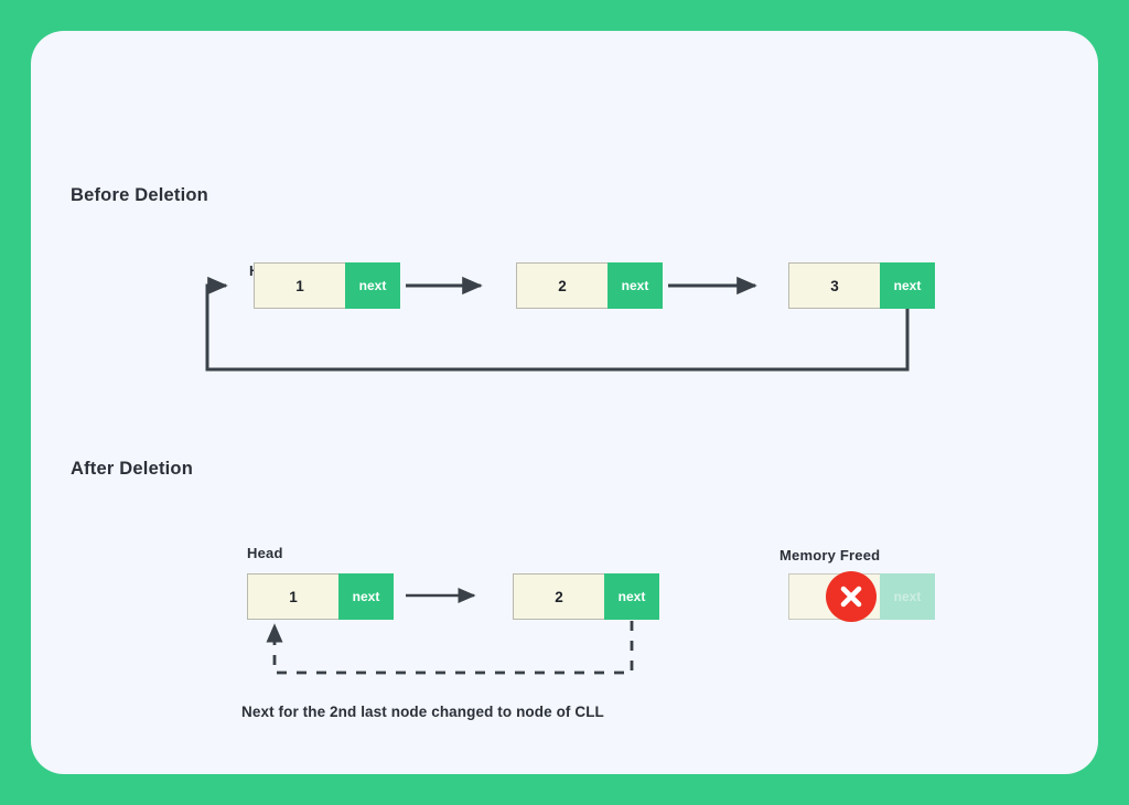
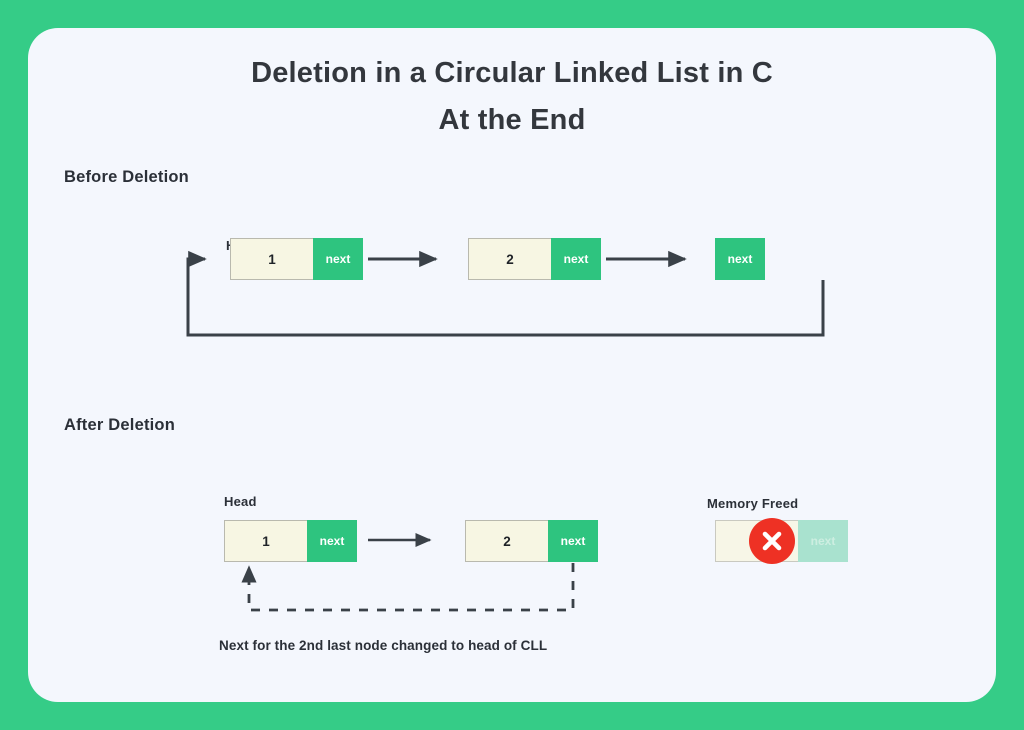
+ Deletion in a Circular Linked List in C
+ At the End
  Before Deletion
  1
  next
  2
  next
- 3
  next
  After Deletion
  Head
  Memory Freed
  1
  next
  2
  next
  next
- Next for the 2nd last node changed to node of CLL
+ Next for the 2nd last node changed to head of CLL
